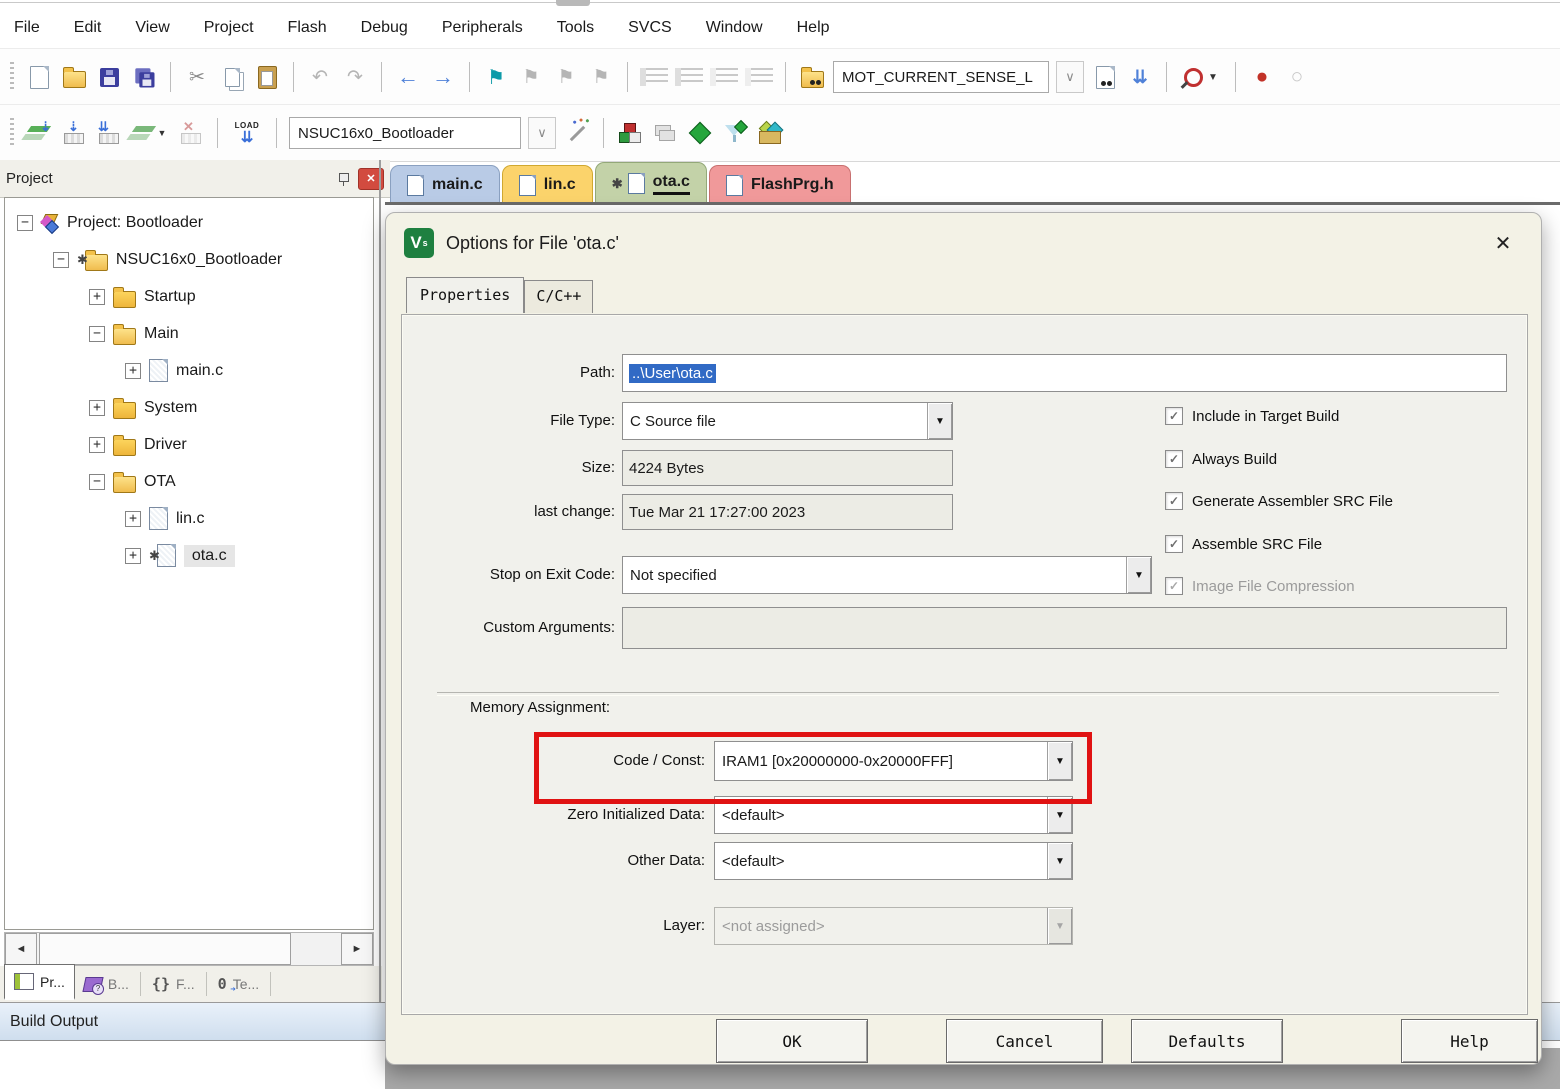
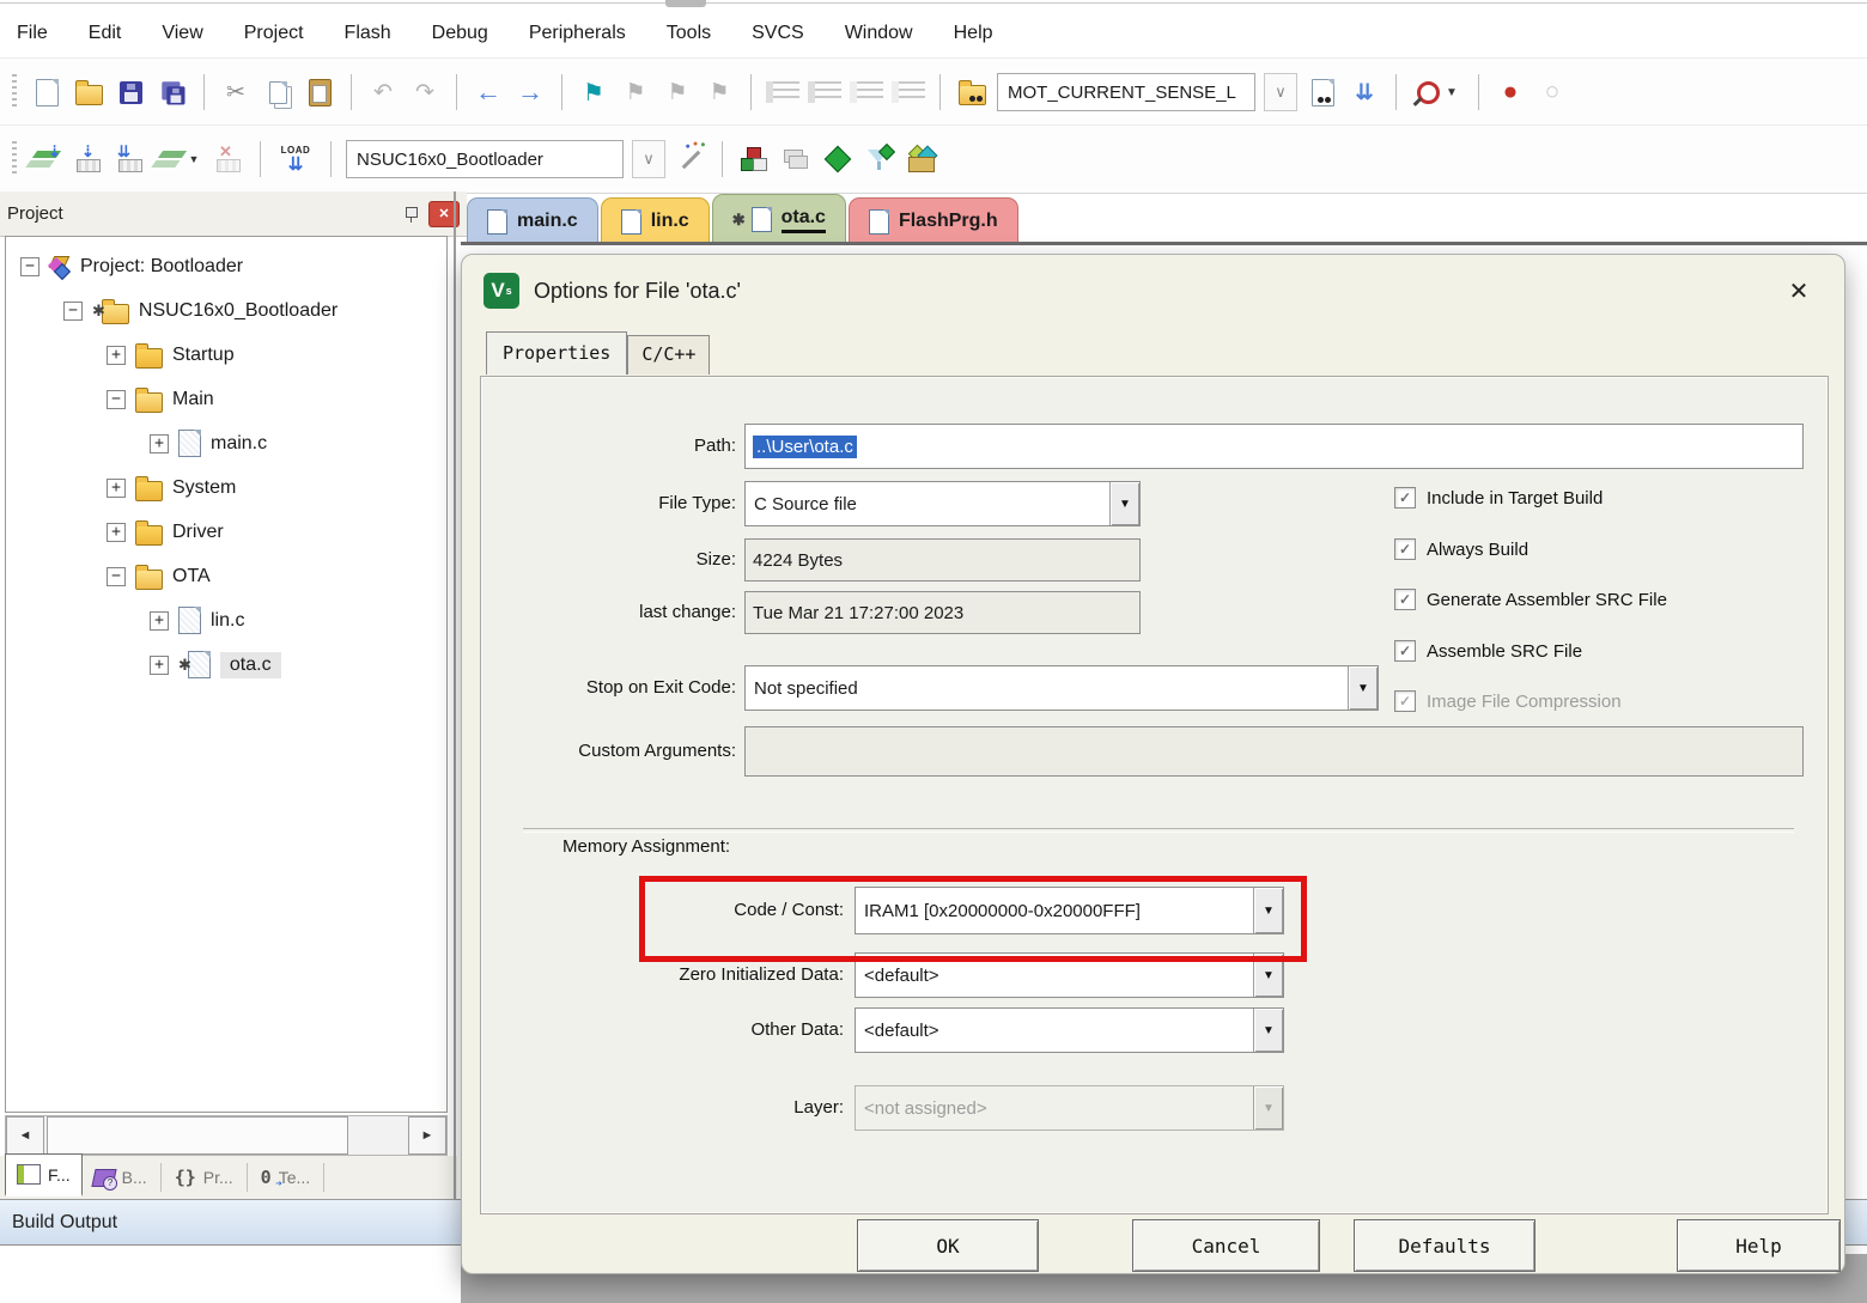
  File
  Edit
  View
  Project
  Flash
  Debug
  Peripherals
  Tools
  SVCS
  Window
  Help
  ✂
  ↶
  ↷
  ←
  →
  ⚑
  ⚑
  ⚑
  ⚑
  MOT_CURRENT_SENSE_L
  ∨
  ⇊
  ▼
  ●
  ○
  ⇣
  ⇣
  ⇊
  ▼
  ✕
  LOAD
  ⇊
  NSUC16x0_Bootloader
  ∨
  Project
  ✕
  −
  Project: Bootloader
  −
  ✱
  NSUC16x0_Bootloader
  +
  Startup
  −
  Main
  +
  main.c
  +
  System
  +
  Driver
  −
  OTA
  +
  lin.c
  +
  ✱
  ota.c
  ◄
  ►
- Pr...
+ F...
  B...
  {}
- F...
+ Pr...
  0
  Te...
  Build Output
  main.c
  lin.c
  ✱
  ota.c
  FlashPrg.h
  V
  s
  Options for File 'ota.c'
  ✕
  Properties
  C/C++
  Path:
  ..\User\ota.c
  File Type:
  C Source file
  ▼
  Size:
  4224 Bytes
  last change:
  Tue Mar 21 17:27:00 2023
  ✓
  Include in Target Build
  ✓
  Always Build
  ✓
  Generate Assembler SRC File
  ✓
  Assemble SRC File
  ✓
  Image File Compression
  Stop on Exit Code:
  Not specified
  ▼
  Custom Arguments:
  Memory Assignment:
  Code / Const:
  IRAM1 [0x20000000-0x20000FFF]
  ▼
  Zero Initialized Data:
  <default>
  ▼
  Other Data:
  <default>
  ▼
  Layer:
  <not assigned>
  ▼
  OK
  Cancel
  Defaults
  Help
